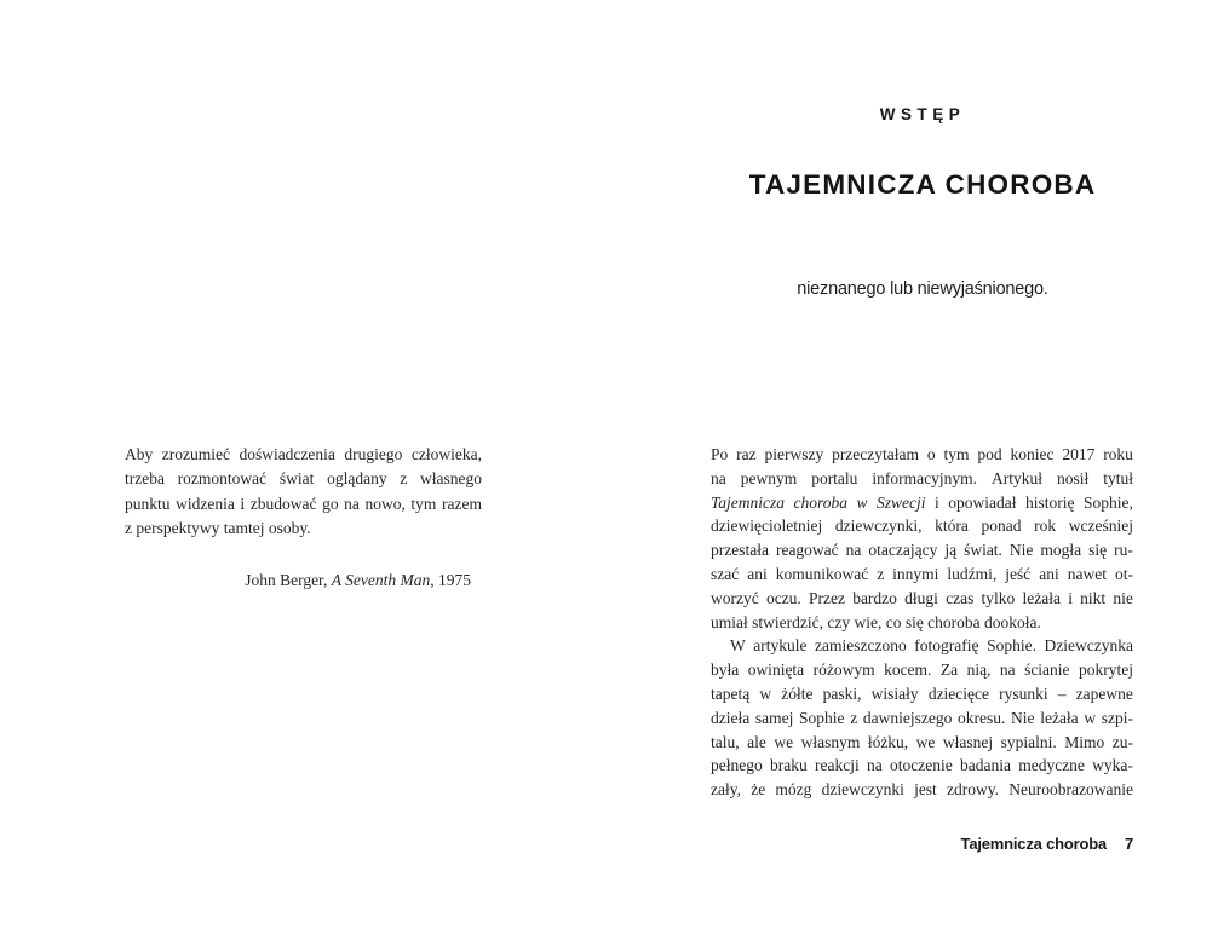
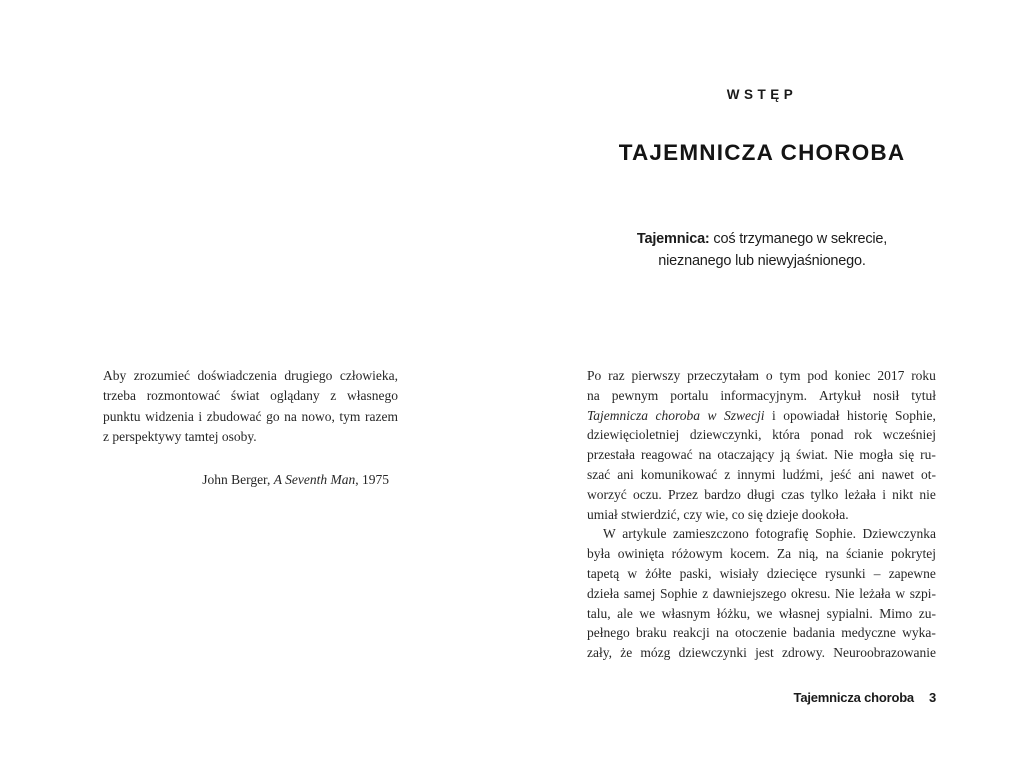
  Aby
  zrozumieć
  doświadczenia
  drugiego
  człowieka,
  trzeba
  rozmontować
  świat
  oglądany
  z
  własnego
  punktu
  widzenia
  i
  zbudować
  go
  na
  nowo,
  tym
  razem
  z perspektywy tamtej osoby.
  John Berger, A Seventh Man, 1975
  WSTĘP
  TAJEMNICZA CHOROBA
+ Tajemnica: coś trzymanego w sekrecie,
  nieznanego lub niewyjaśnionego.
  Po
  raz
  pierwszy
  przeczytałam
  o
  tym
  pod
  koniec
  2017
  roku
  na
  pewnym
  portalu
  informacyjnym.
  Artykuł
  nosił
  tytuł
  Tajemnicza
  choroba
  w
  Szwecji
  i
  opowiadał
  historię
  Sophie,
  dziewięcioletniej
  dziewczynki,
  która
  ponad
  rok
  wcześniej
  przestała
  reagować
  na
  otaczający
  ją
  świat.
  Nie
  mogła
  się
  ru-
  szać
  ani
  komunikować
  z
  innymi
  ludźmi,
  jeść
  ani
  nawet
  ot-
  worzyć
  oczu.
  Przez
  bardzo
  długi
  czas
  tylko
  leżała
  i
  nikt
  nie
- umiał stwierdzić, czy wie, co się choroba dookoła.
+ umiał stwierdzić, czy wie, co się dzieje dookoła.
  W
  artykule
  zamieszczono
  fotografię
  Sophie.
  Dziewczynka
  była
  owinięta
  różowym
  kocem.
  Za
  nią,
  na
  ścianie
  pokrytej
  tapetą
  w
  żółte
  paski,
  wisiały
  dziecięce
  rysunki
  –
  zapewne
  dzieła
  samej
  Sophie
  z
  dawniejszego
  okresu.
  Nie
  leżała
  w
  szpi-
  talu,
  ale
  we
  własnym
  łóżku,
  we
  własnej
  sypialni.
  Mimo
  zu-
  pełnego
  braku
  reakcji
  na
  otoczenie
  badania
  medyczne
  wyka-
  zały,
  że
  mózg
  dziewczynki
  jest
  zdrowy.
  Neuroobrazowanie
- Tajemnicza choroba 7
+ Tajemnicza choroba 3
